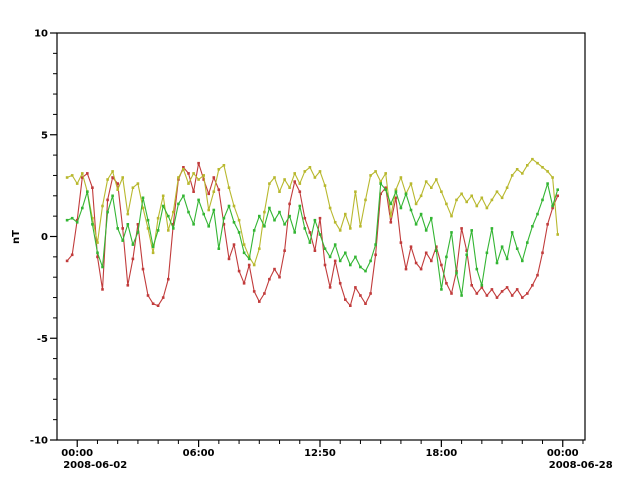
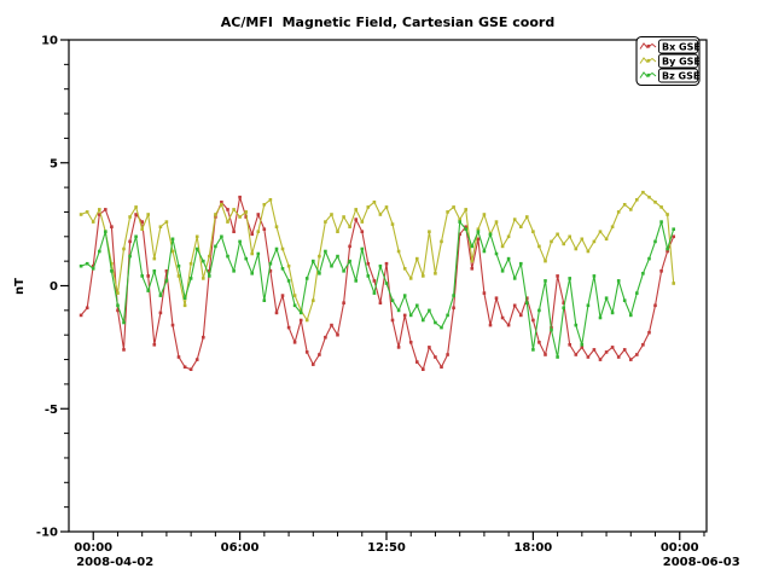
+ AC/MFI Magnetic Field, Cartesian GSE coord
  00:00
  06:00
  12:50
  18:00
  00:00
- 2008-06-02
+ 2008-04-02
- 2008-06-28
+ 2008-06-03
  10
  5
  0
  -5
  -10
+ Bx GSE
+ By GSE
+ Bz GSE
